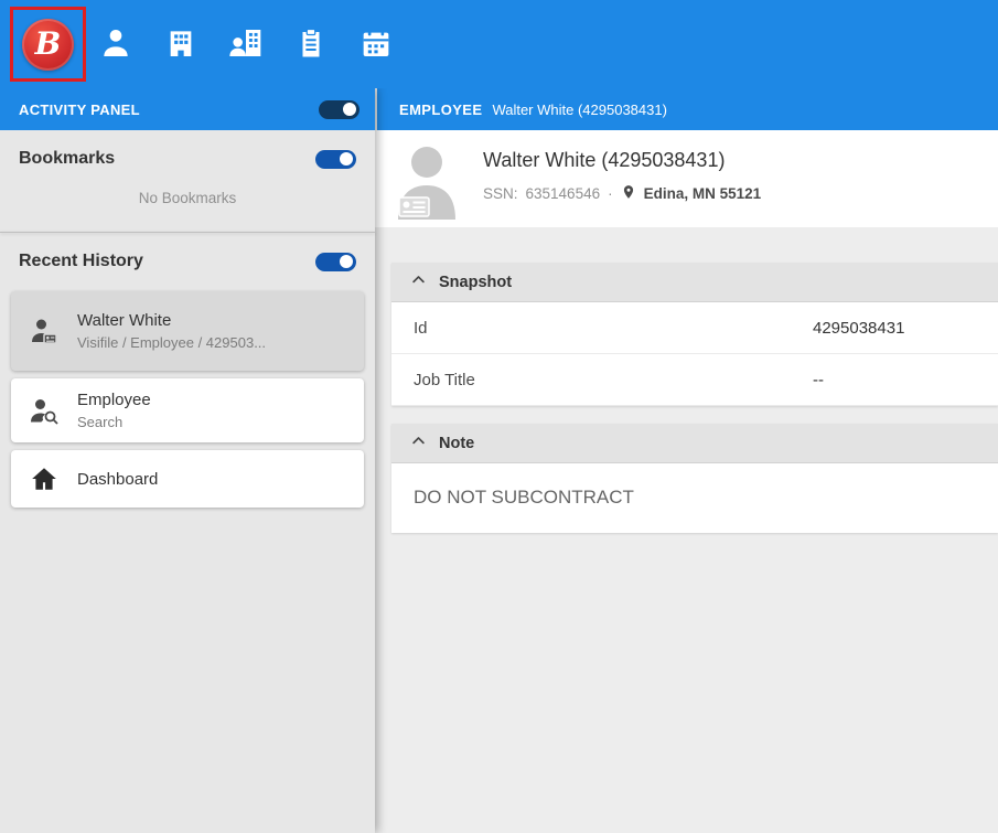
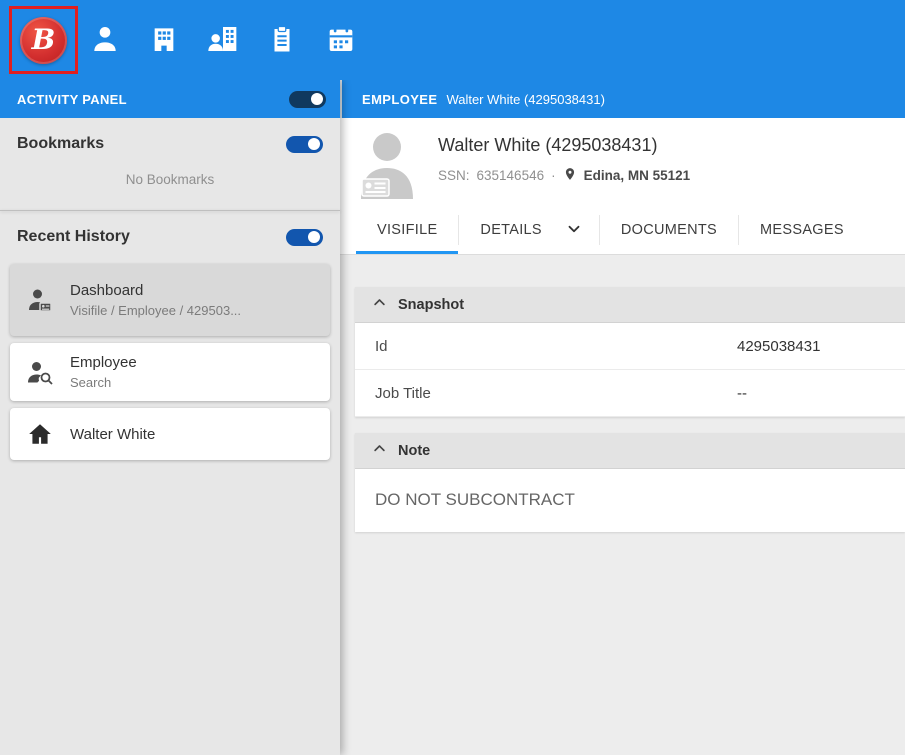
  B
  ACTIVITY PANEL
  Bookmarks
  No Bookmarks
  Recent History
- Walter White
+ Dashboard
  Visifile / Employee / 429503...
  Employee
  Search
- Dashboard
+ Walter White
  EMPLOYEE
  Walter White (4295038431)
  Walter White (4295038431)
  SSN:
  635146546
  ·
  Edina, MN 55121
+ VISIFILE
+ DETAILS
+ DOCUMENTS
+ MESSAGES
  Snapshot
  Id
  4295038431
  Job Title
  --
  Note
  DO NOT SUBCONTRACT
